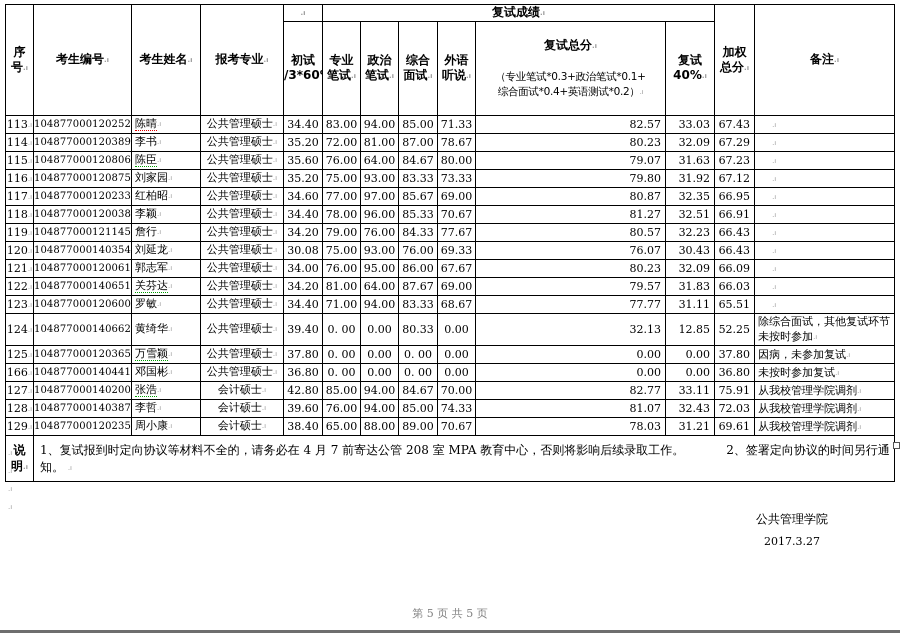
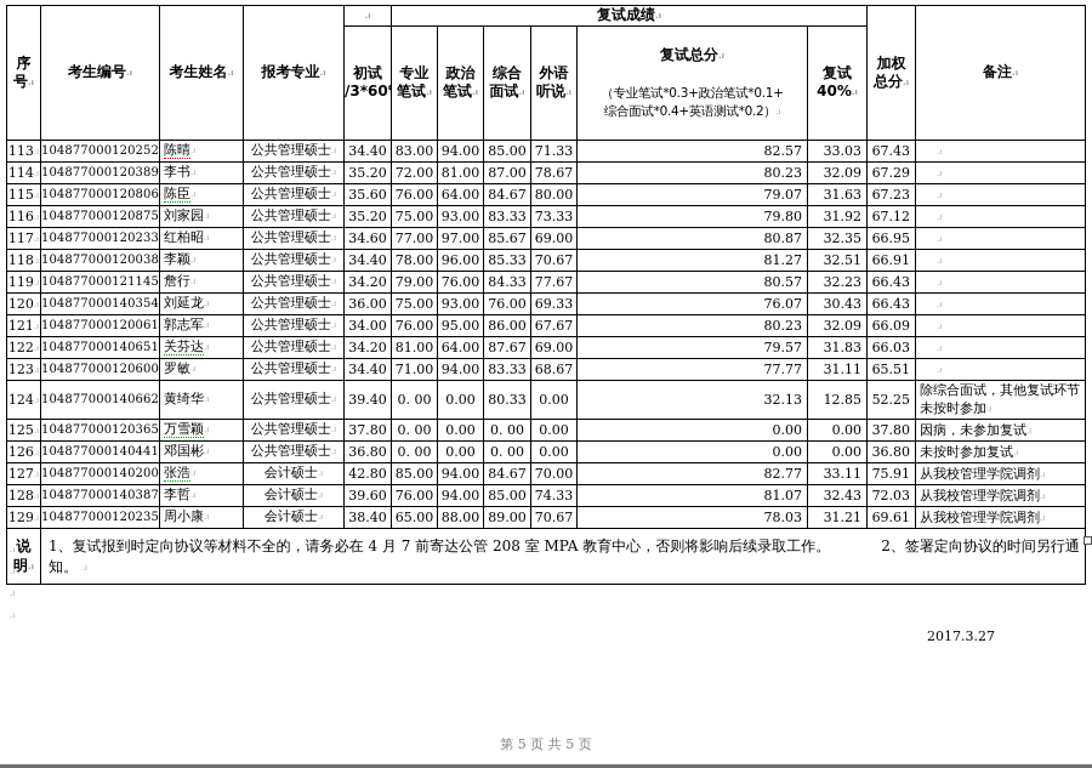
  序 号.ı	考生编号.ı	考生姓名.ı	报考专业.ı	.ı	复试成绩.ı	加权 总分.ı	备注.ı
  初试 /3*60	专业 笔试.ı	政治 笔试.ı	综合 面试.ı	外语 听说.ı	复试总分.ı （专业笔试*0.3+政治笔试*0.1+ 综合面试*0.4+英语测试*0.2）.ı	复试 40%.ı
  113.ı	104877000120252	陈晴.ı	公共管理硕士.ı	34.40	83.00	94.00	85.00	71.33	82.57	33.03	67.43	.ı
  114.ı	104877000120389	李书.ı	公共管理硕士.ı	35.20	72.00	81.00	87.00	78.67	80.23	32.09	67.29	.ı
  115.ı	104877000120806	陈臣.ı	公共管理硕士.ı	35.60	76.00	64.00	84.67	80.00	79.07	31.63	67.23	.ı
  116.ı	104877000120875	刘家园.ı	公共管理硕士.ı	35.20	75.00	93.00	83.33	73.33	79.80	31.92	67.12	.ı
  117.ı	104877000120233	红柏昭.ı	公共管理硕士.ı	34.60	77.00	97.00	85.67	69.00	80.87	32.35	66.95	.ı
  118.ı	104877000120038	李颖.ı	公共管理硕士.ı	34.40	78.00	96.00	85.33	70.67	81.27	32.51	66.91	.ı
  119.ı	104877000121145	詹行.ı	公共管理硕士.ı	34.20	79.00	76.00	84.33	77.67	80.57	32.23	66.43	.ı
- 120.ı	104877000140354	刘延龙.ı	公共管理硕士.ı	30.08	75.00	93.00	76.00	69.33	76.07	30.43	66.43	.ı
+ 120.ı	104877000140354	刘延龙.ı	公共管理硕士.ı	36.00	75.00	93.00	76.00	69.33	76.07	30.43	66.43	.ı
  121.ı	104877000120061	郭志军.ı	公共管理硕士.ı	34.00	76.00	95.00	86.00	67.67	80.23	32.09	66.09	.ı
  122.ı	104877000140651	关芬达.ı	公共管理硕士.ı	34.20	81.00	64.00	87.67	69.00	79.57	31.83	66.03	.ı
  123.ı	104877000120600	罗敏.ı	公共管理硕士.ı	34.40	71.00	94.00	83.33	68.67	77.77	31.11	65.51	.ı
  124.ı	104877000140662	黄绮华.ı	公共管理硕士.ı	39.40	0. 00	0.00	80.33	0.00	32.13	12.85	52.25	除综合面试，其他复试环节未按时参加.ı
  125.ı	104877000120365	万雪颖.ı	公共管理硕士.ı	37.80	0. 00	0.00	0. 00	0.00	0.00	0.00	37.80	因病，未参加复试.ı
- 166.ı	104877000140441	邓国彬.ı	公共管理硕士.ı	36.80	0. 00	0.00	0. 00	0.00	0.00	0.00	36.80	未按时参加复试.ı
+ 126.ı	104877000140441	邓国彬.ı	公共管理硕士.ı	36.80	0. 00	0.00	0. 00	0.00	0.00	0.00	36.80	未按时参加复试.ı
  127.ı	104877000140200	张浩.ı	会计硕士.ı	42.80	85.00	94.00	84.67	70.00	82.77	33.11	75.91	从我校管理学院调剂.ı
  128.ı	104877000140387	李哲.ı	会计硕士.ı	39.60	76.00	94.00	85.00	74.33	81.07	32.43	72.03	从我校管理学院调剂.ı
  129.ı	104877000120235	周小康.ı	会计硕士.ı	38.40	65.00	88.00	89.00	70.67	78.03	31.21	69.61	从我校管理学院调剂.ı
  说 明.ı	1、复试报到时定向协议等材料不全的，请务必在 4 月 7 前寄达公管 208 室 MPA 教育中心，否则将影响后续录取工作。 2、签署定向协议的时间另行通知。 .ı
  .ı
  .ı
  .ı
  .ı
- 公共管理学院
  2017.3.27
  第 5 页 共 5 页
